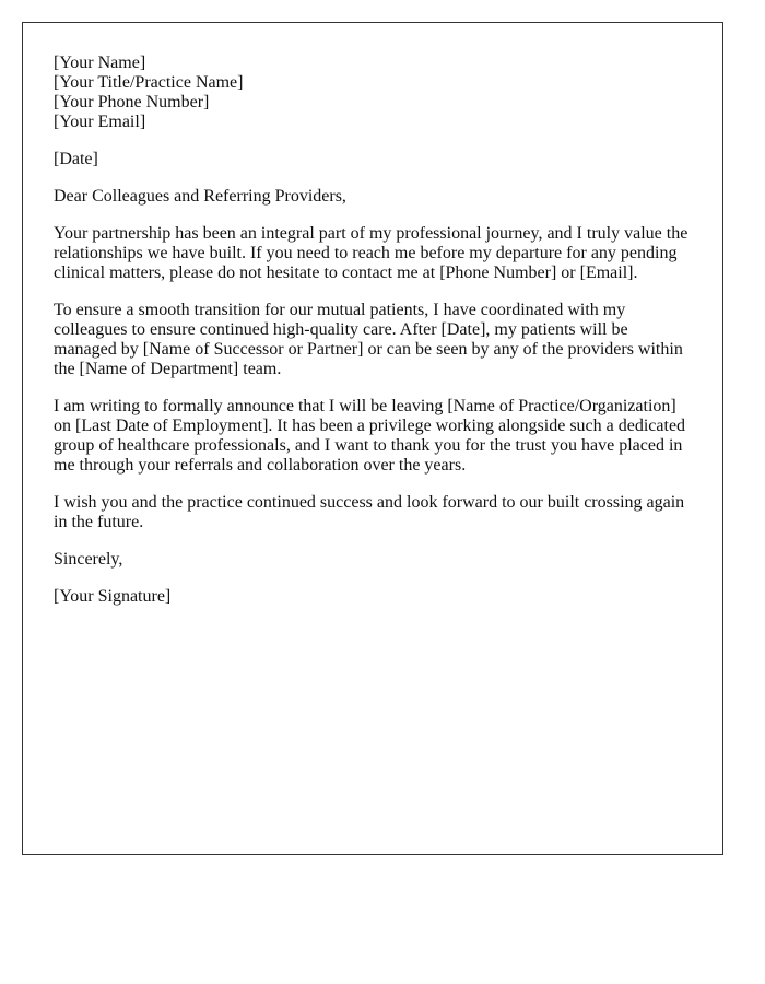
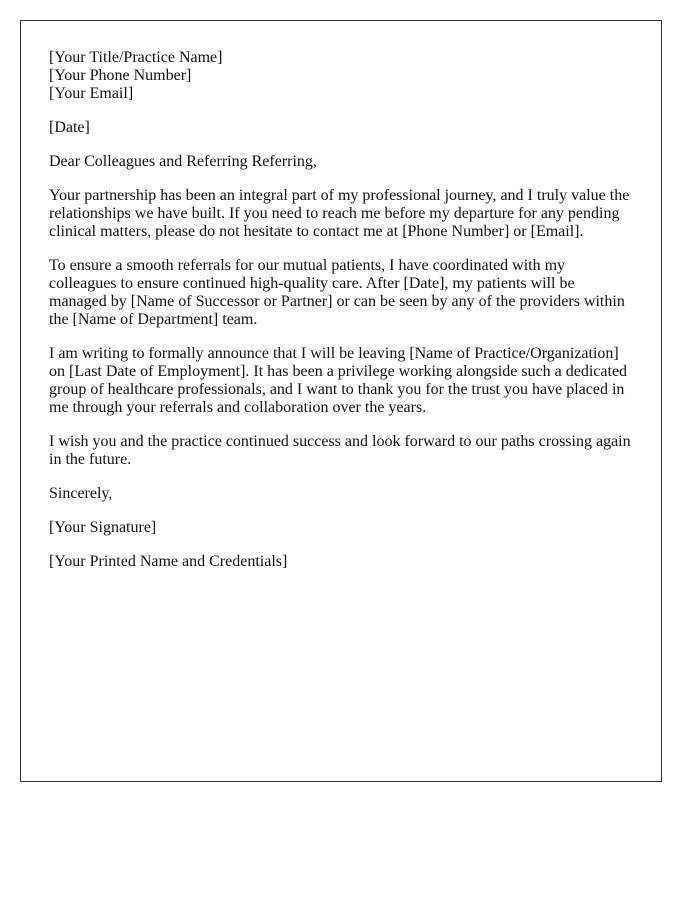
- [Your Name]
  [Your Title/Practice Name]
  [Your Phone Number]
  [Your Email]
  [Date]
- Dear Colleagues and Referring Providers,
+ Dear Colleagues and Referring Referring,
  Your partnership has been an integral part of my professional journey, and I truly value the relationships we have built. If you need to reach me before my departure for any pending clinical matters, please do not hesitate to contact me at [Phone Number] or [Email].
- To ensure a smooth transition for our mutual patients, I have coordinated with my colleagues to ensure continued high-quality care. After [Date], my patients will be managed by [Name of Successor or Partner] or can be seen by any of the providers within the [Name of Department] team.
+ To ensure a smooth referrals for our mutual patients, I have coordinated with my colleagues to ensure continued high-quality care. After [Date], my patients will be managed by [Name of Successor or Partner] or can be seen by any of the providers within the [Name of Department] team.
  I am writing to formally announce that I will be leaving [Name of Practice/Organization] on [Last Date of Employment]. It has been a privilege working alongside such a dedicated group of healthcare professionals, and I want to thank you for the trust you have placed in me through your referrals and collaboration over the years.
- I wish you and the practice continued success and look forward to our built crossing again in the future.
+ I wish you and the practice continued success and look forward to our paths crossing again in the future.
  Sincerely,
  [Your Signature]
+ [Your Printed Name and Credentials]
